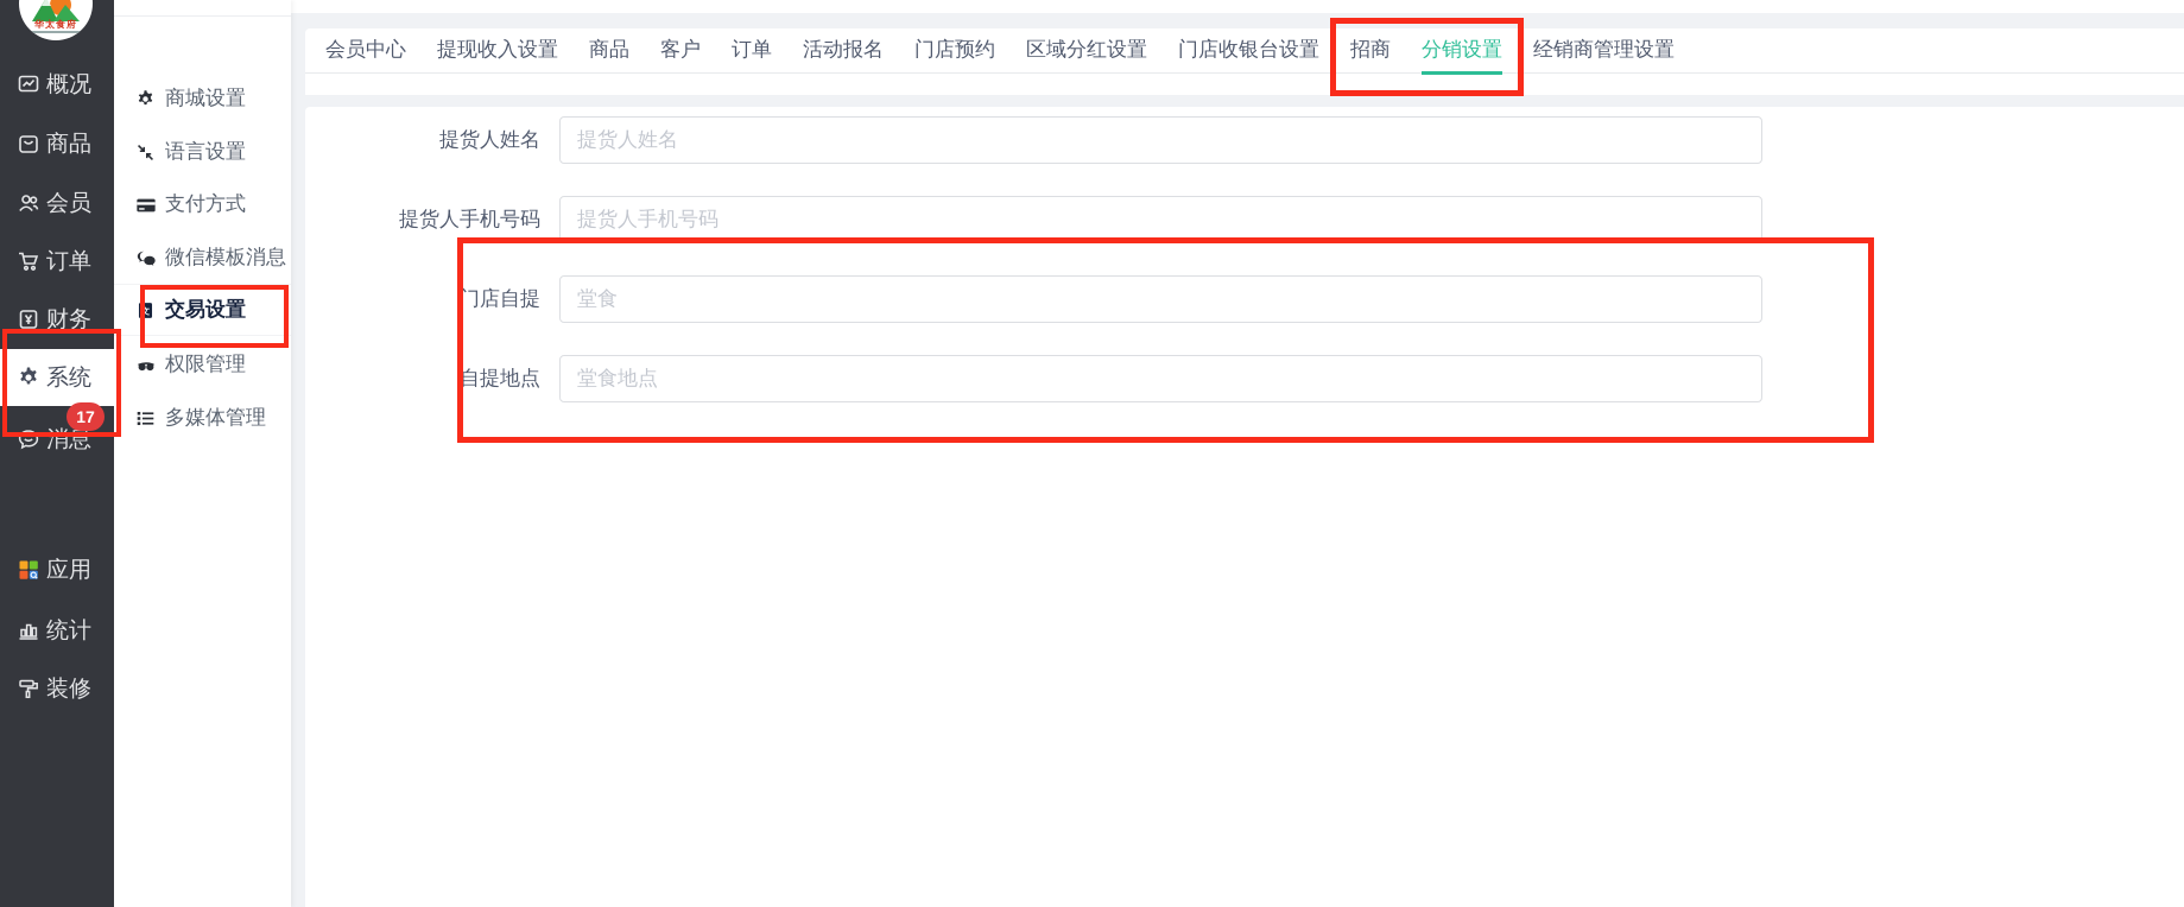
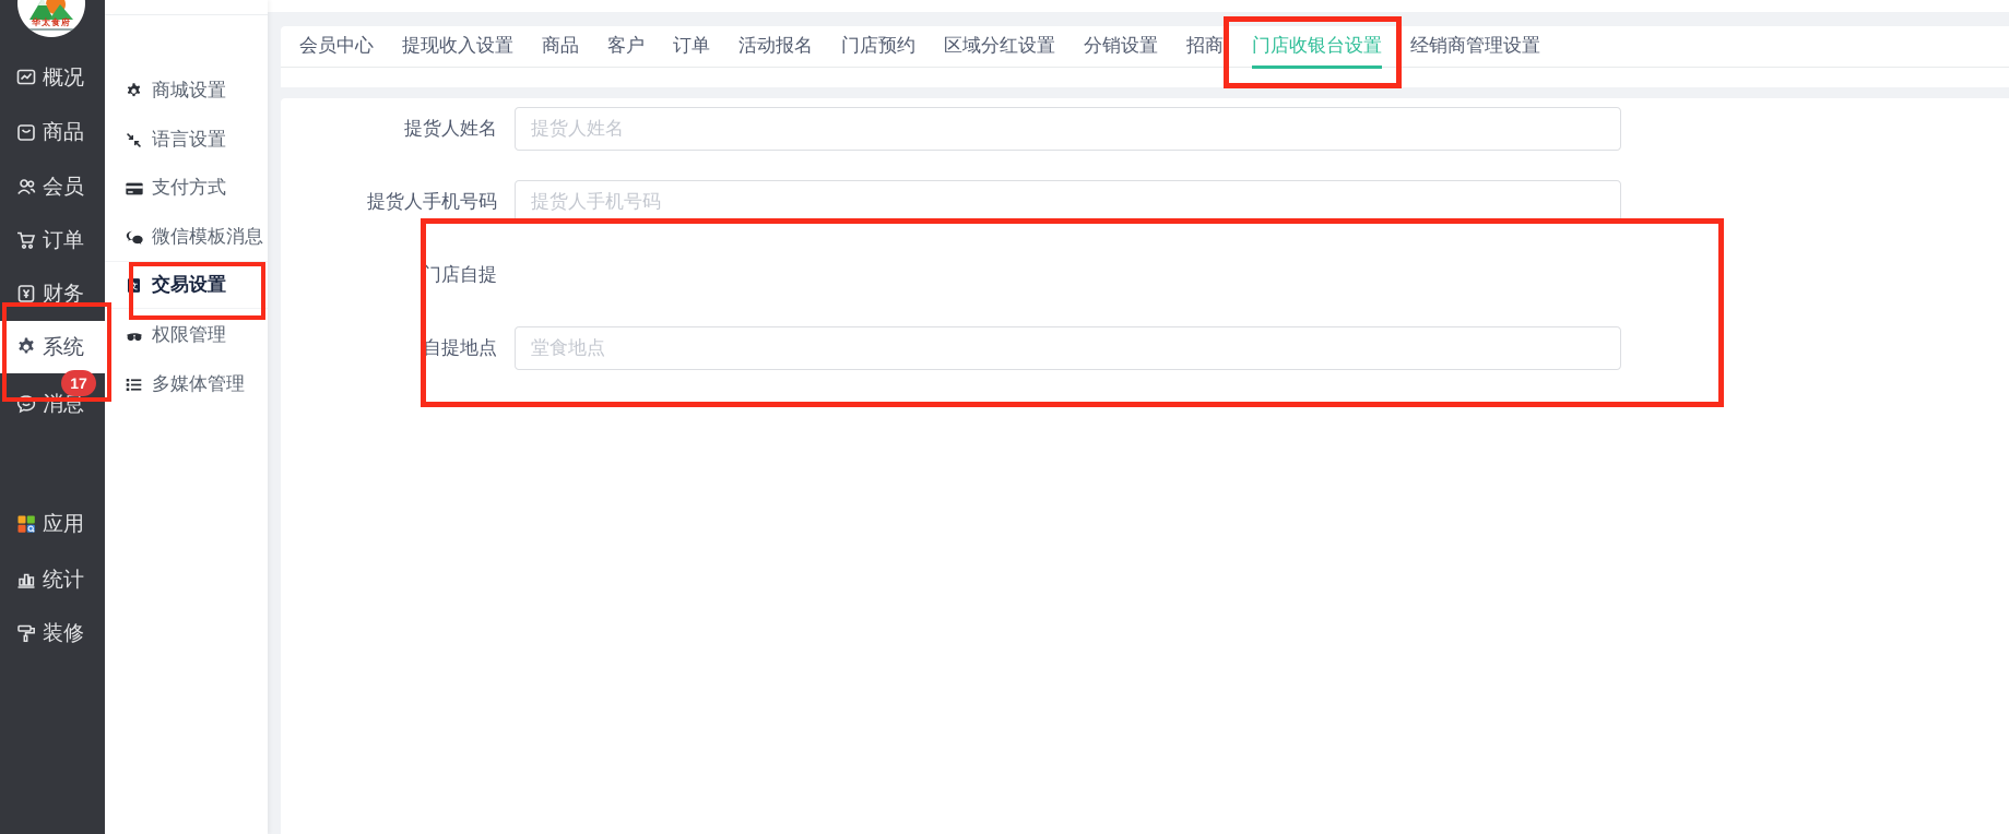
  华太食府
  概况
  商品
  会员
  订单
  财务
  系统
  17
  消息
  应用
  统计
  装修
  商城设置
  语言设置
  支付方式
  微信模板消息
  文
  交易设置
  权限管理
  多媒体管理
  会员中心
  提现收入设置
  商品
  客户
  订单
  活动报名
  门店预约
  区域分红设置
- 门店收银台设置
+ 分销设置
  招商
- 分销设置
+ 门店收银台设置
  经销商管理设置
  提货人姓名
  提货人姓名
  提货人手机号码
  提货人手机号码
  门店自提
- 堂食
  自提地点
  堂食地点
